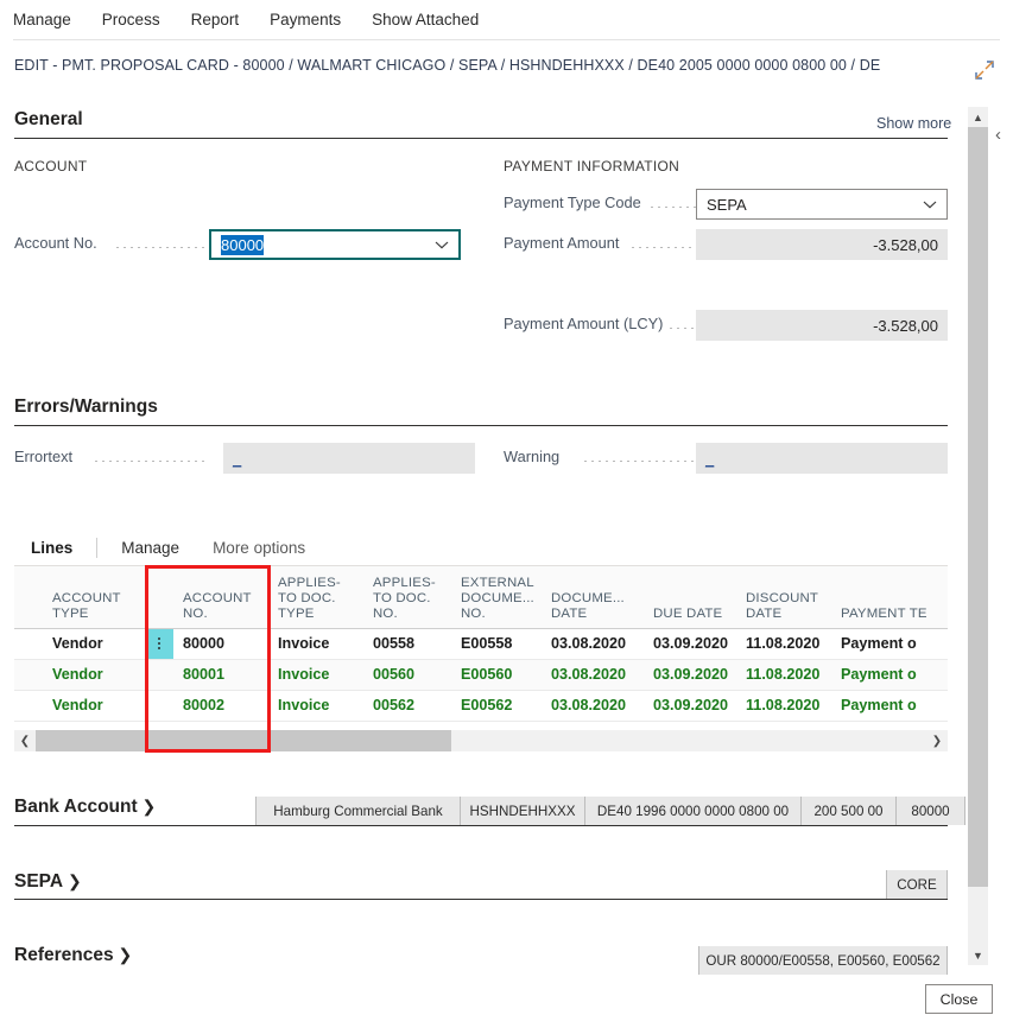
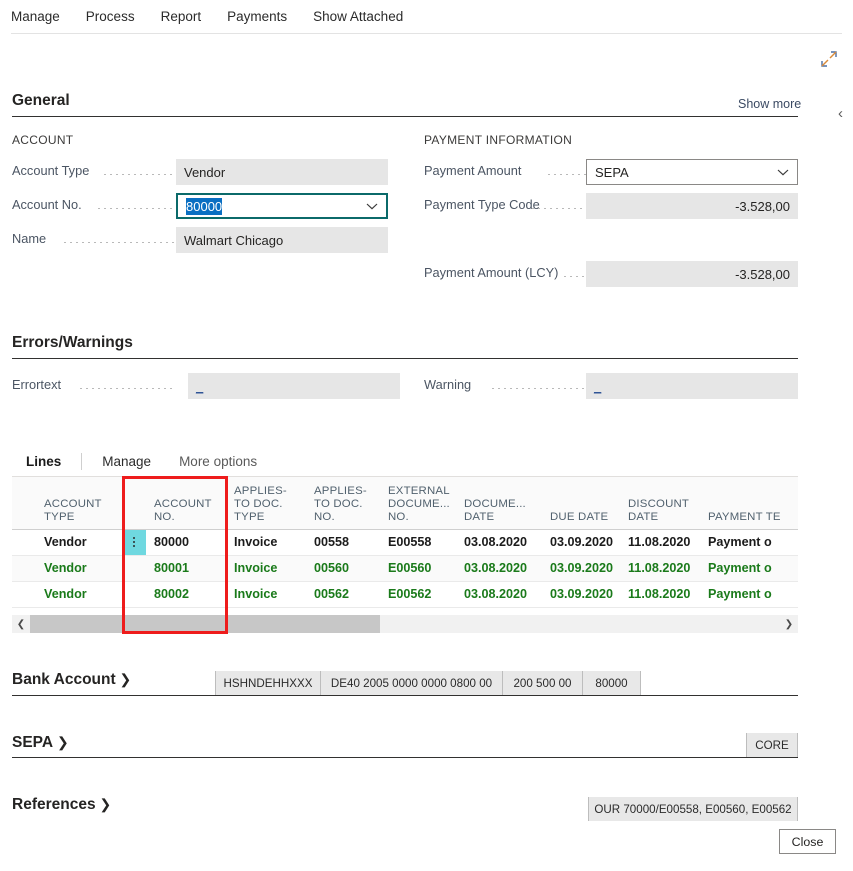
  Manage
  Process
  Report
  Payments
  Show Attached
- EDIT - PMT. PROPOSAL CARD - 80000 / WALMART CHICAGO / SEPA / HSHNDEHHXXX / DE40 2005 0000 0000 0800 00 / DE
- ▲
- ▼
  ‹
  General
  Show more
  ACCOUNT
  PAYMENT INFORMATION
+ Account Type
+ Vendor
  Account No.
  80000
+ Name
+ Walmart Chicago
- Payment Type Code
+ Payment Amount
  SEPA
- Payment Amount
+ Payment Type Code
  -3.528,00
  Payment Amount (LCY)
  -3.528,00
  Errors/Warnings
  Errortext
  _
  Warning
  _
  Lines
  Manage
  More options
  	ACCOUNT TYPE		ACCOUNT NO.	APPLIES-TO DOC. TYPE	APPLIES-TO DOC. NO.	EXTERNAL DOCUME... NO.	DOCUME... DATE	DUE DATE	DISCOUNT DATE	PAYMENT TE
  	Vendor		80000	Invoice	00558	E00558	03.08.2020	03.09.2020	11.08.2020	Payment o
  	Vendor		80001	Invoice	00560	E00560	03.08.2020	03.09.2020	11.08.2020	Payment o
  	Vendor		80002	Invoice	00562	E00562	03.08.2020	03.09.2020	11.08.2020	Payment o
  ❮
  ❯
  Bank Account ❯
- Hamburg Commercial Bank
  HSHNDEHHXXX
- DE40 1996 0000 0000 0800 00
+ DE40 2005 0000 0000 0800 00
  200 500 00
  80000
  SEPA ❯
  CORE
  References ❯
- OUR 80000/E00558, E00560, E00562
+ OUR 70000/E00558, E00560, E00562
  Close
